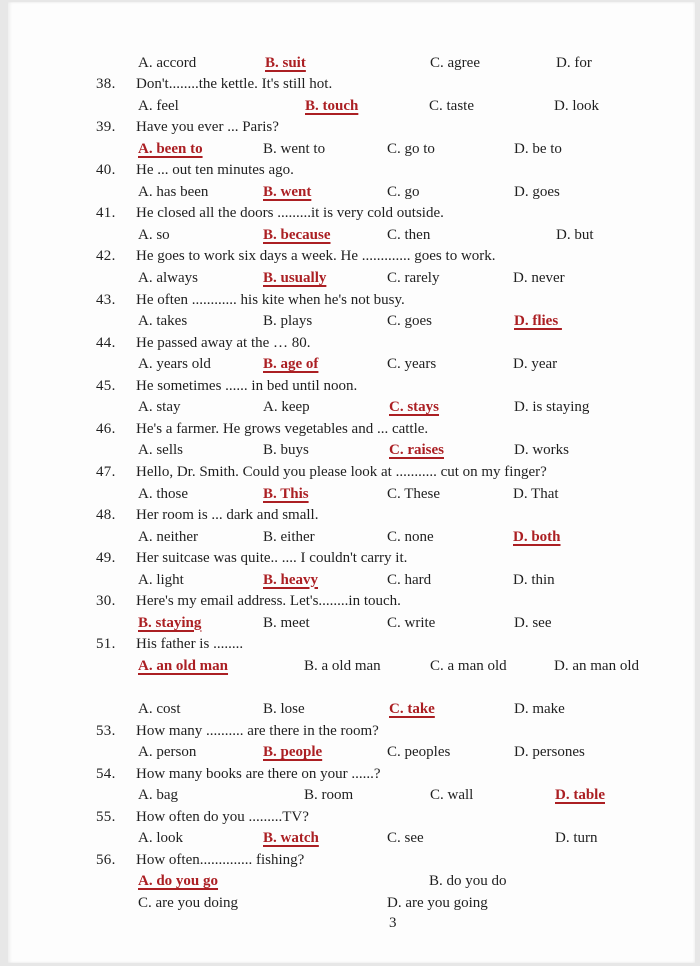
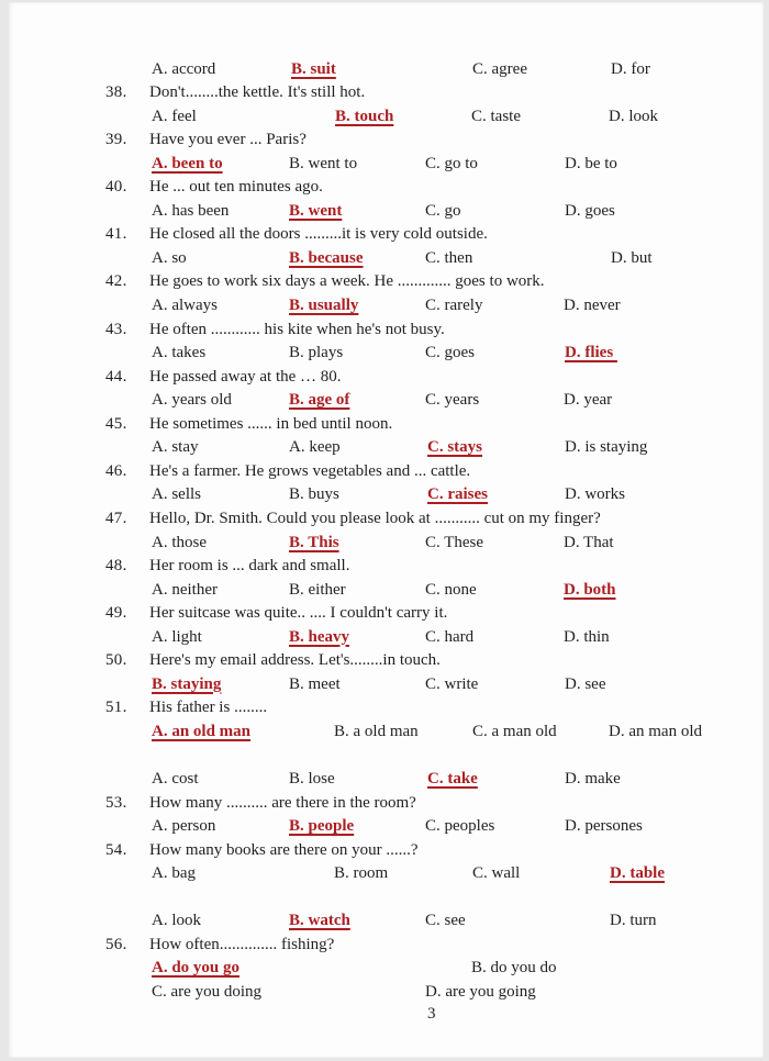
  A. accord
  B. suit
  C. agree
  D. for
  38.
  Don't........the kettle. It's still hot.
  A. feel
  B. touch
  C. taste
  D. look
  39.
  Have you ever ... Paris?
  A. been to
  B. went to
  C. go to
  D. be to
  40.
  He ... out ten minutes ago.
  A. has been
  B. went
  C. go
  D. goes
  41.
  He closed all the doors .........it is very cold outside.
  A. so
  B. because
  C. then
  D. but
  42.
  He goes to work six days a week. He ............. goes to work.
  A. always
  B. usually
  C. rarely
  D. never
  43.
  He often ............ his kite when he's not busy.
  A. takes
  B. plays
  C. goes
  D. flies
  44.
  He passed away at the … 80.
  A. years old
  B. age of
  C. years
  D. year
  45.
  He sometimes ...... in bed until noon.
  A. stay
  A. keep
  C. stays
  D. is staying
  46.
  He's a farmer. He grows vegetables and ... cattle.
  A. sells
  B. buys
  C. raises
  D. works
  47.
  Hello, Dr. Smith. Could you please look at ........... cut on my finger?
  A. those
  B. This
  C. These
  D. That
  48.
  Her room is ... dark and small.
  A. neither
  B. either
  C. none
  D. both
  49.
  Her suitcase was quite.. .... I couldn't carry it.
  A. light
  B. heavy
  C. hard
  D. thin
- 30.
+ 50.
  Here's my email address. Let's........in touch.
  B. staying
  B. meet
  C. write
  D. see
  51.
  His father is ........
  A. an old man
  B. a old man
  C. a man old
  D. an man old
  A. cost
  B. lose
  C. take
  D. make
  53.
  How many .......... are there in the room?
  A. person
  B. people
  C. peoples
  D. persones
  54.
  How many books are there on your ......?
  A. bag
  B. room
  C. wall
  D. table
- 55.
- How often do you .........TV?
  A. look
  B. watch
  C. see
  D. turn
  56.
  How often.............. fishing?
  A. do you go
  B. do you do
  C. are you doing
  D. are you going
  3
